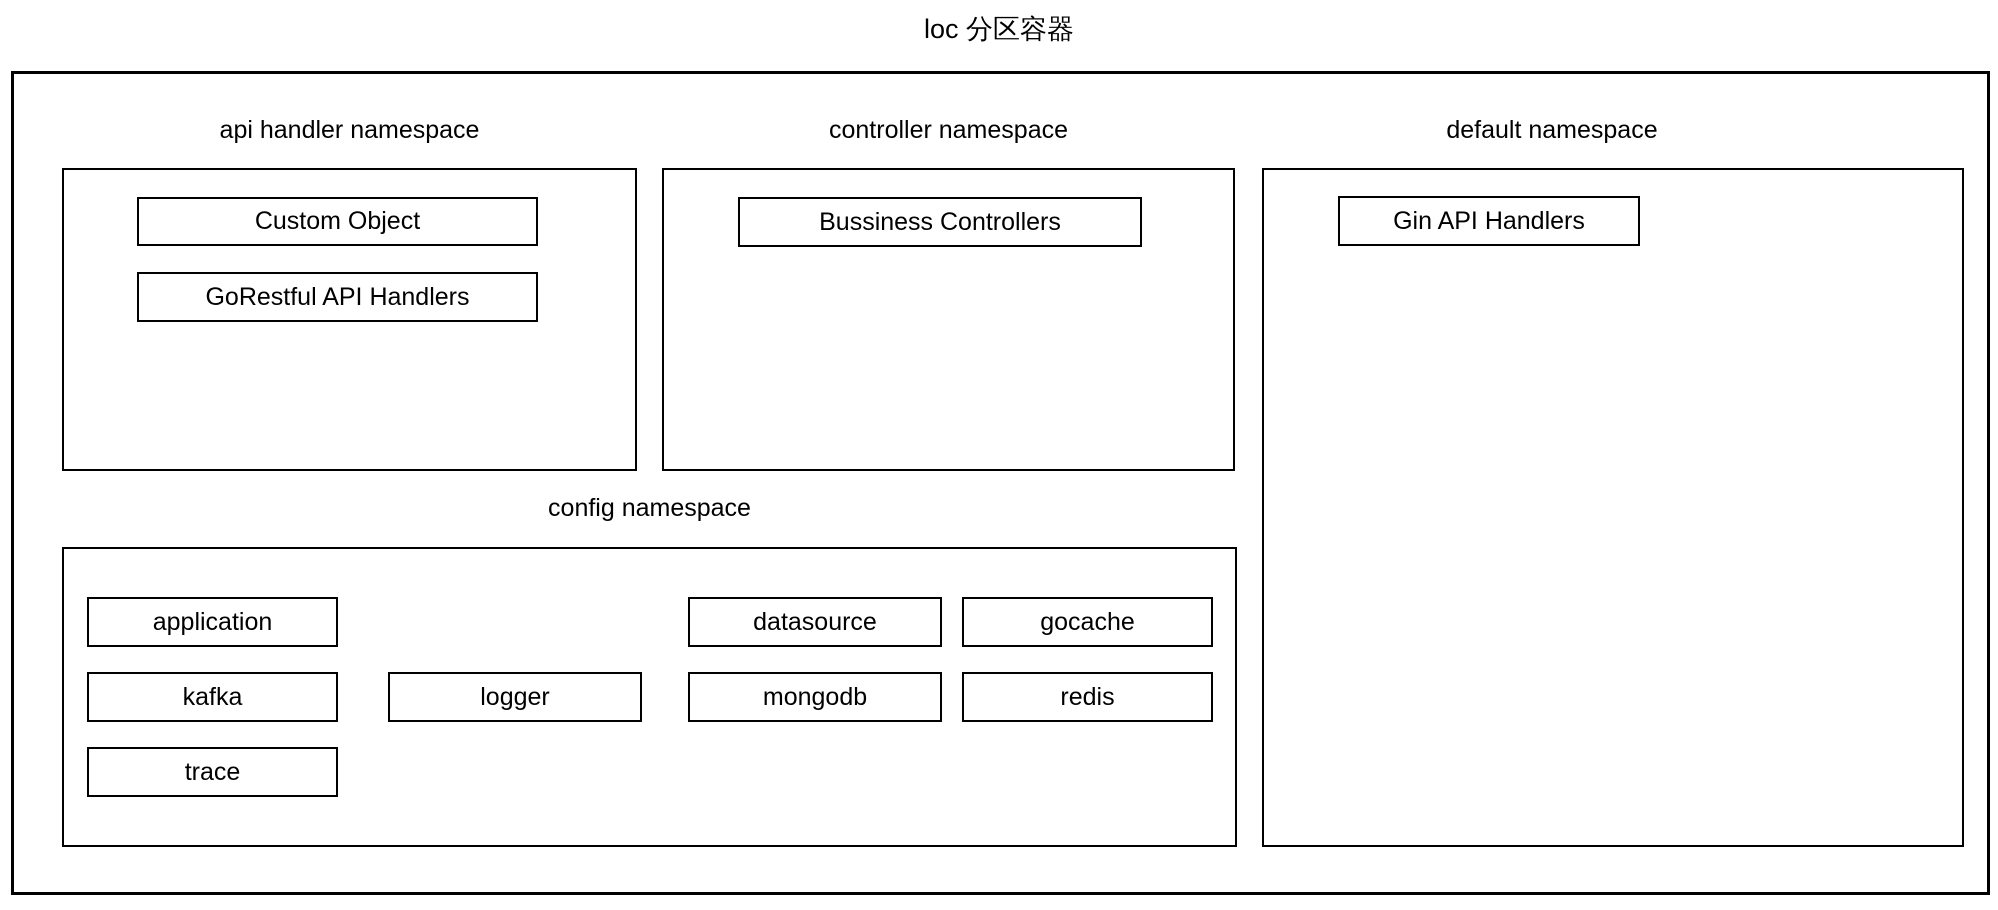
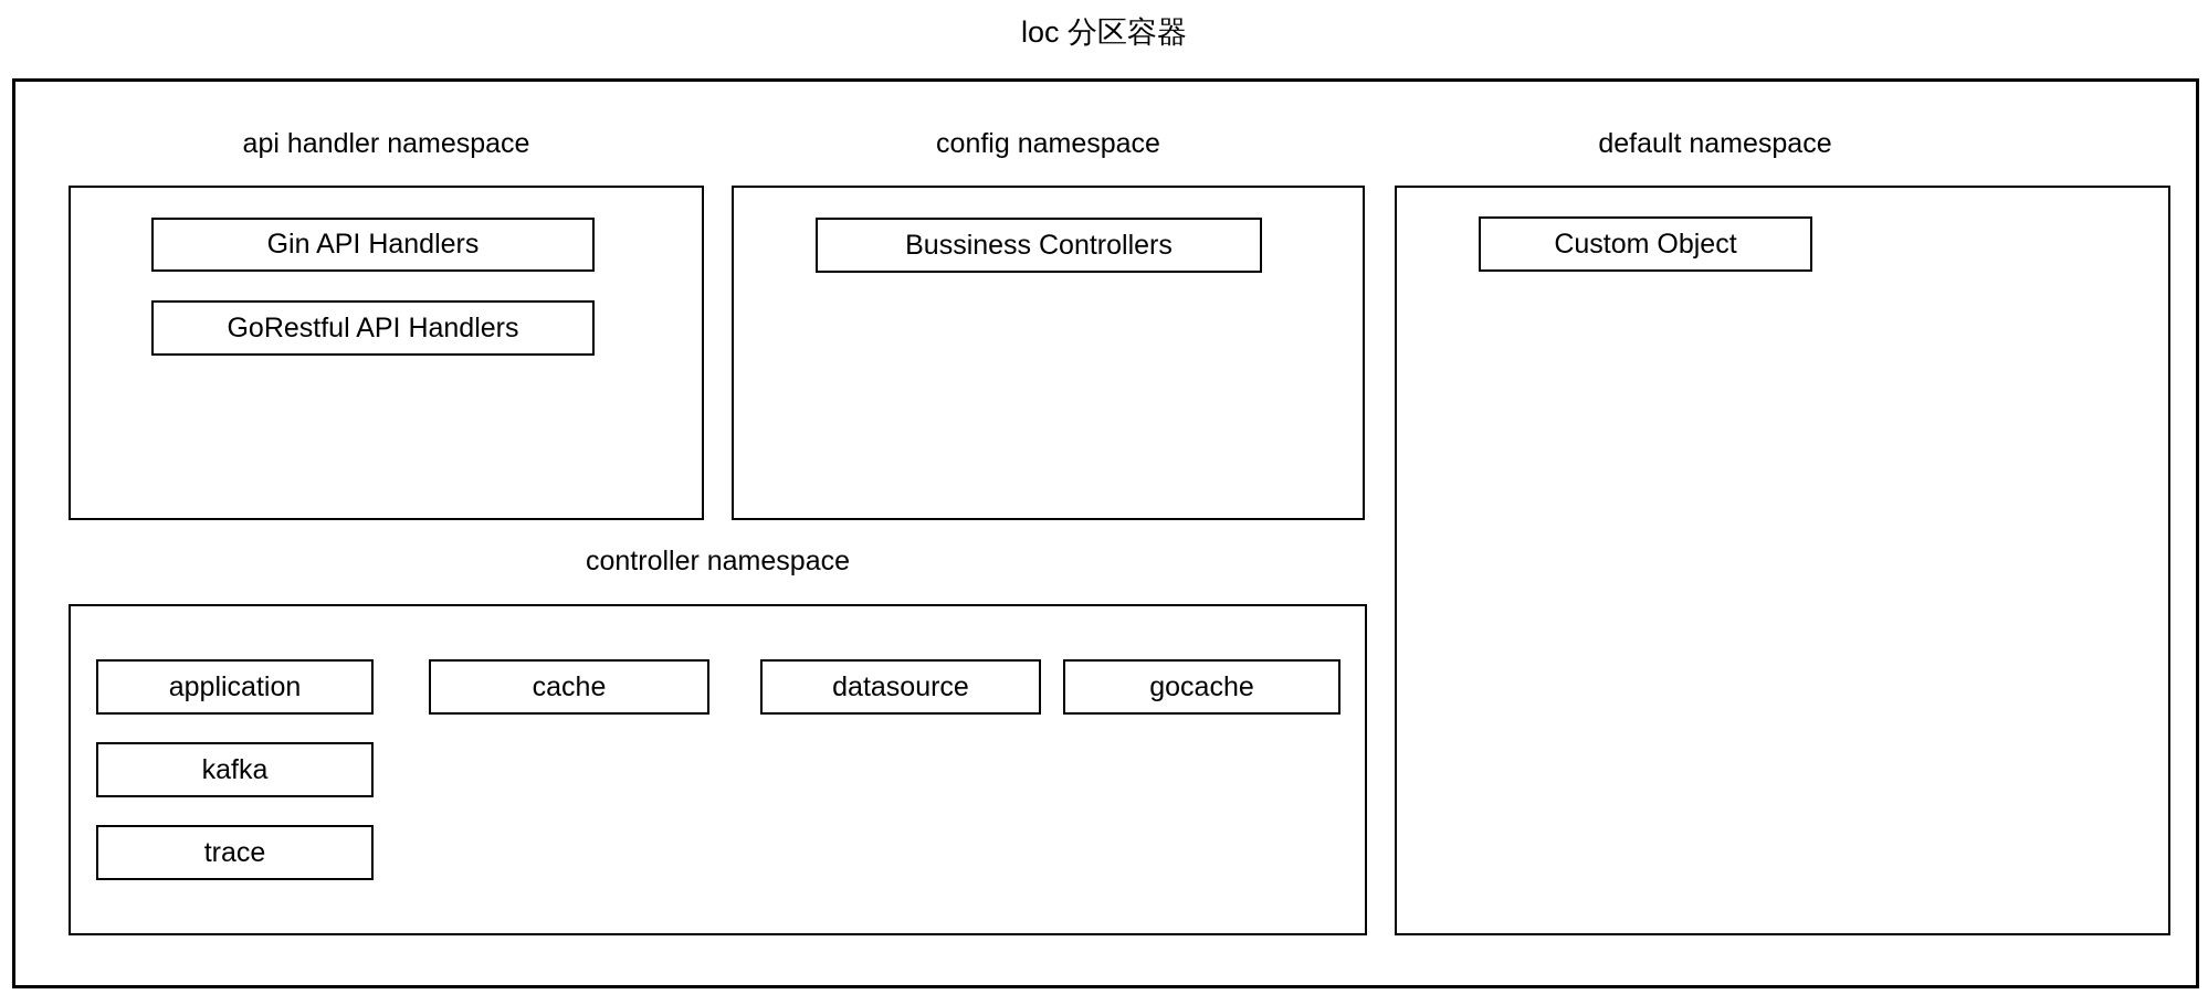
  loc 分区容器
  api handler namespace
- controller namespace
+ config namespace
  default namespace
- config namespace
+ controller namespace
- Custom Object
+ Gin API Handlers
  GoRestful API Handlers
  Bussiness Controllers
- Gin API Handlers
+ Custom Object
  application
+ cache
  datasource
  gocache
  kafka
- logger
- mongodb
- redis
  trace
